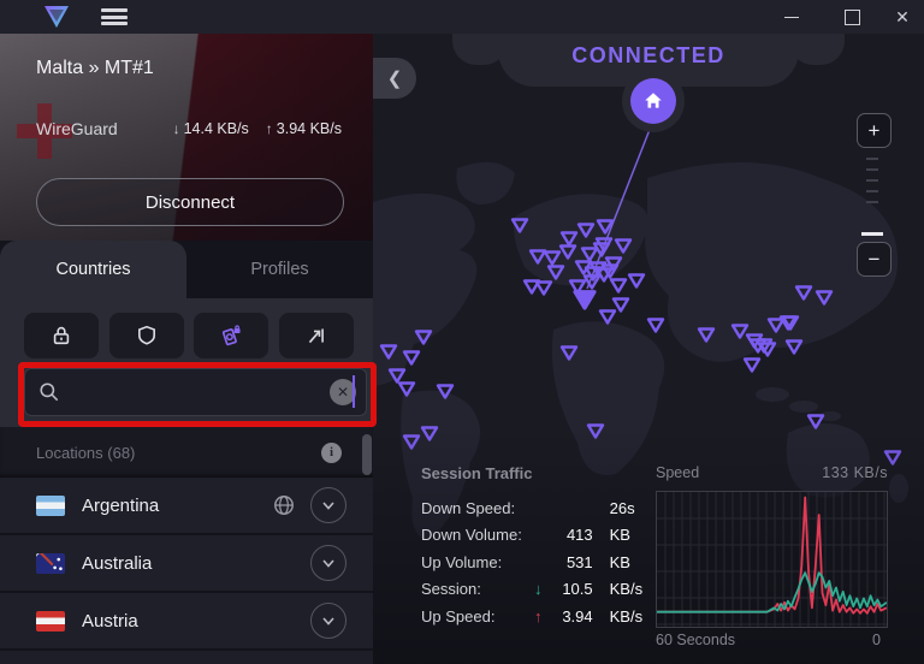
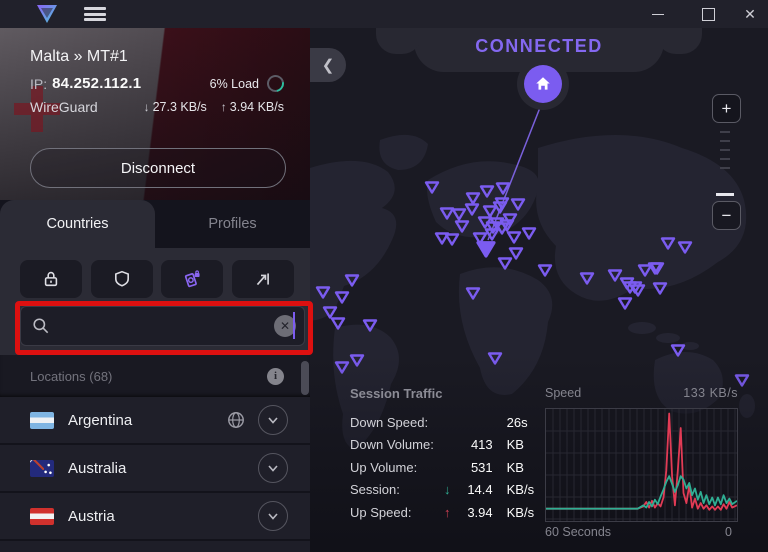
  ✕
  Malta » MT#1
+ IP:
+ 84.252.112.1
+ 6% Load
  WireGuard
- ↓ 14.4 KB/s
+ ↓ 27.3 KB/s
  ↑ 3.94 KB/s
  Disconnect
  Countries
  Profiles
  ✕
  Locations (68)
  i
  Argentina
  Australia
  Austria
  Session Traffic
  Down Speed:
  26s
  Down Volume:
  413
  KB
  Up Volume:
  531
  KB
  Session:
  ↓
- 10.5
+ 14.4
  KB/s
  Up Speed:
  ↑
  3.94
  KB/s
  Speed
  133 KB/s
  60 Seconds
  0
